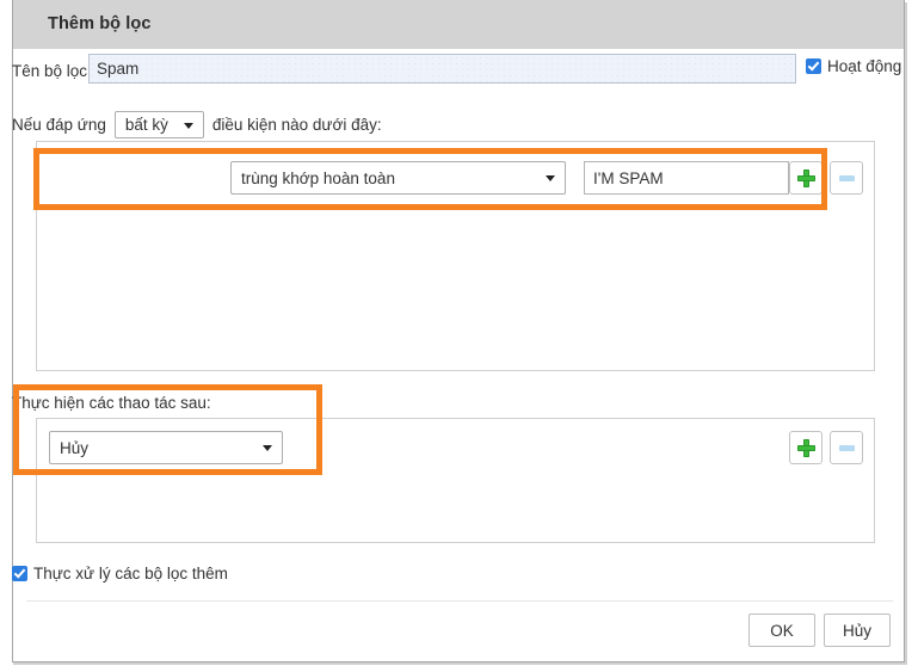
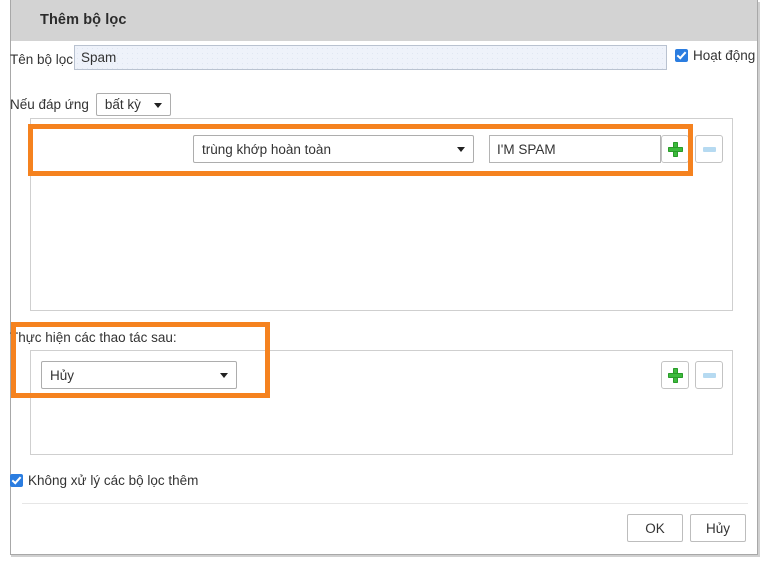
  Thêm bộ lọc
  Tên bộ lọc
  Spam
  Hoạt động
  Nếu đáp ứng
  bất kỳ
- điều kiện nào dưới đây:
  trùng khớp hoàn toàn
  I'M SPAM
  Thực hiện các thao tác sau:
  Hủy
- Thực xử lý các bộ lọc thêm
+ Không xử lý các bộ lọc thêm
  OK
  Hủy
